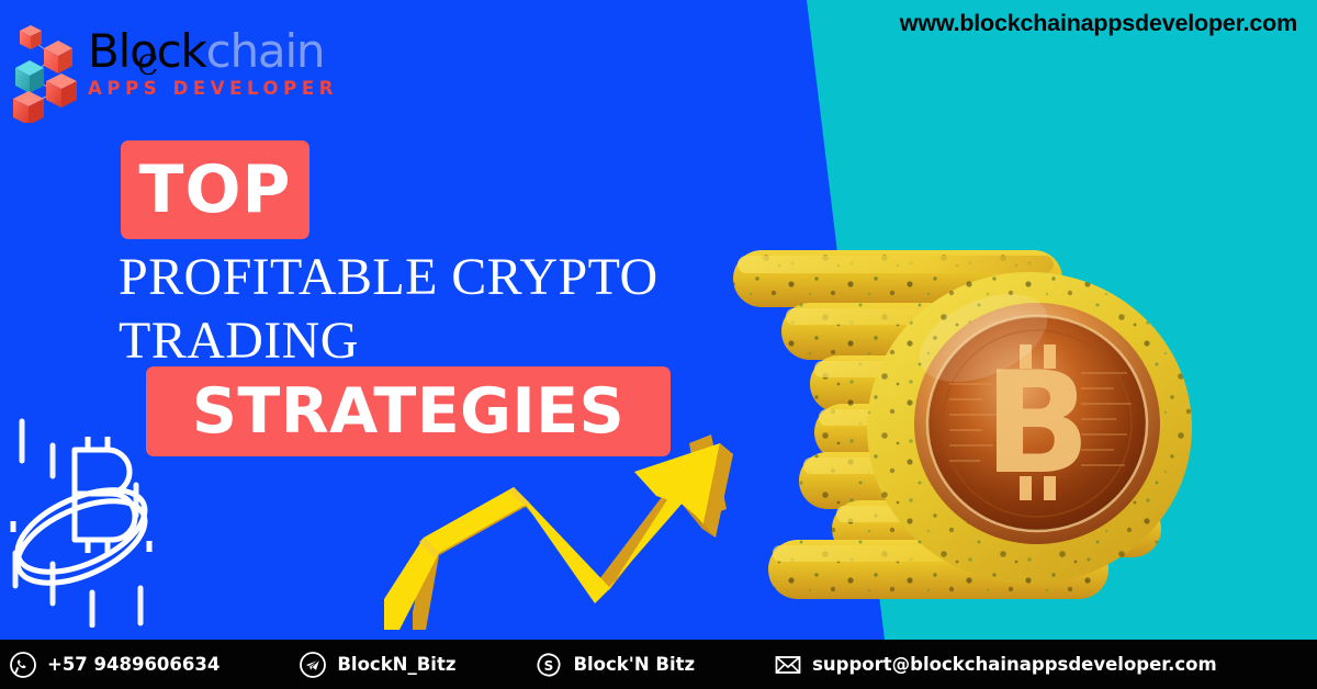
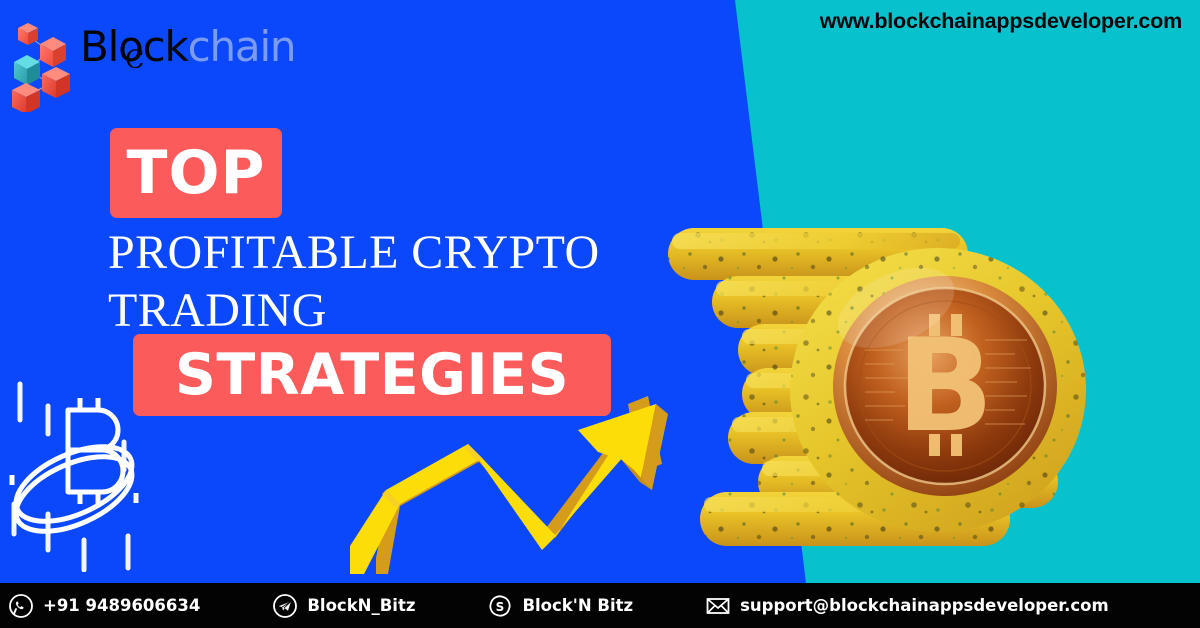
  B
  www.blockchainappsdeveloper.com
  Blo
  C
  ckchain
- APPS DEVELOPER
  TOP
  PROFITABLE CRYPTO
  TRADING
  STRATEGIES
- +57 9489606634
+ +91 9489606634
  BlockN_Bitz
  S
  Block'N Bitz
  support@blockchainappsdeveloper.com
